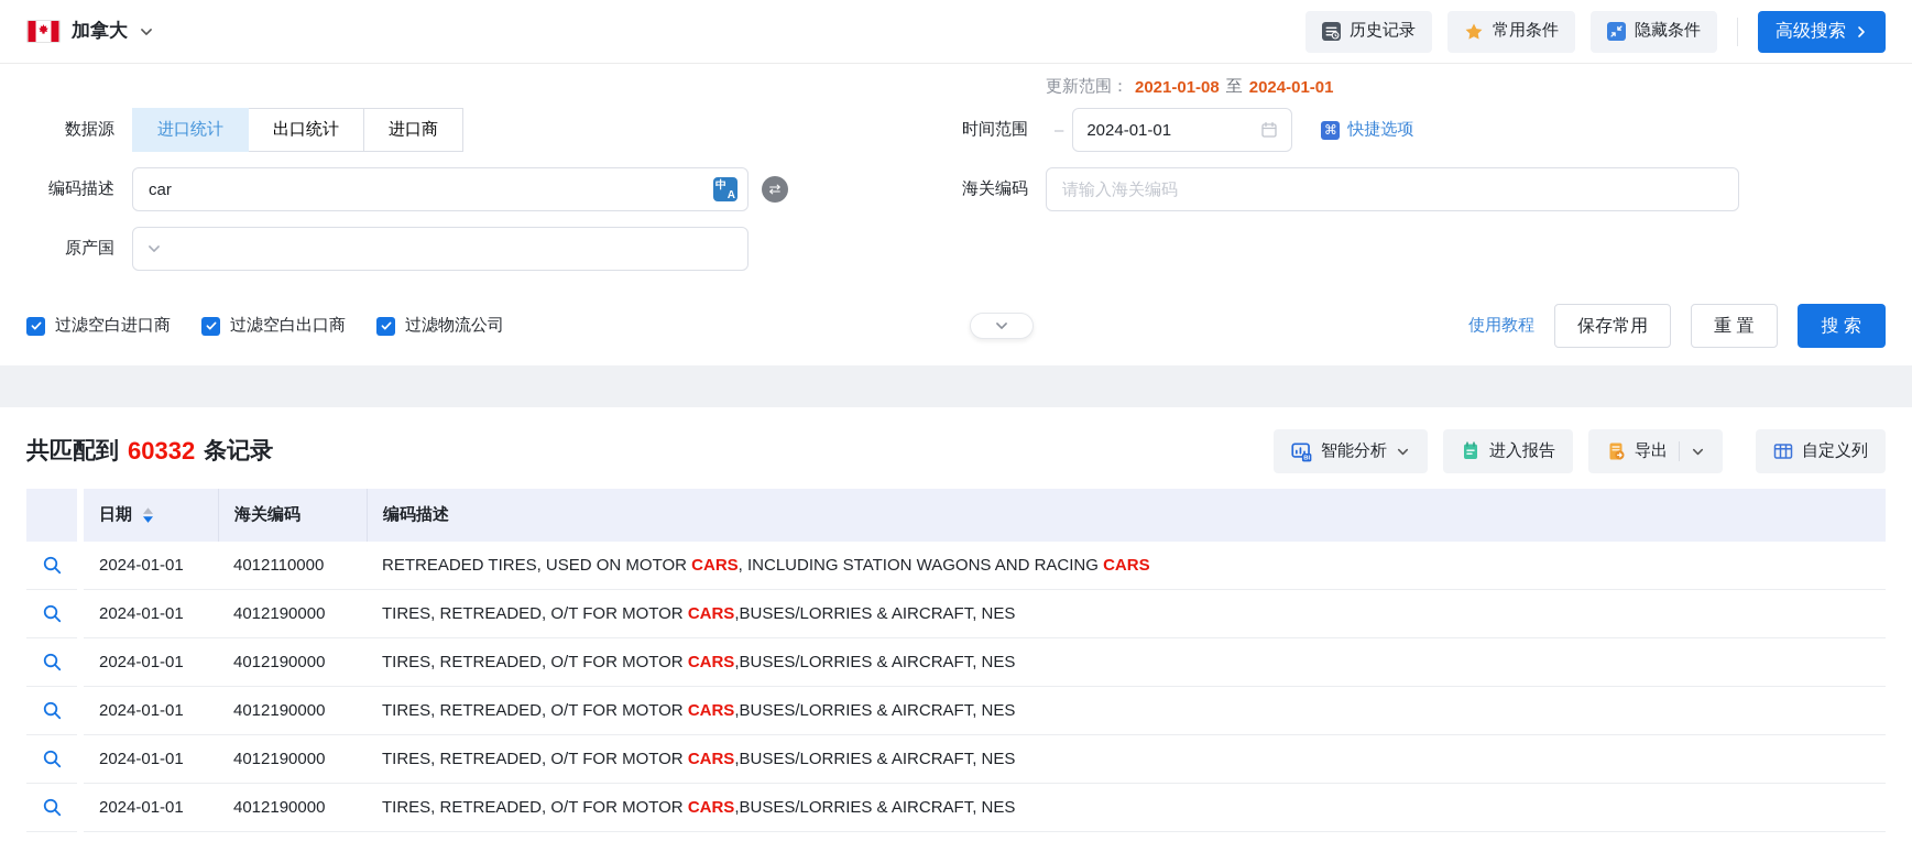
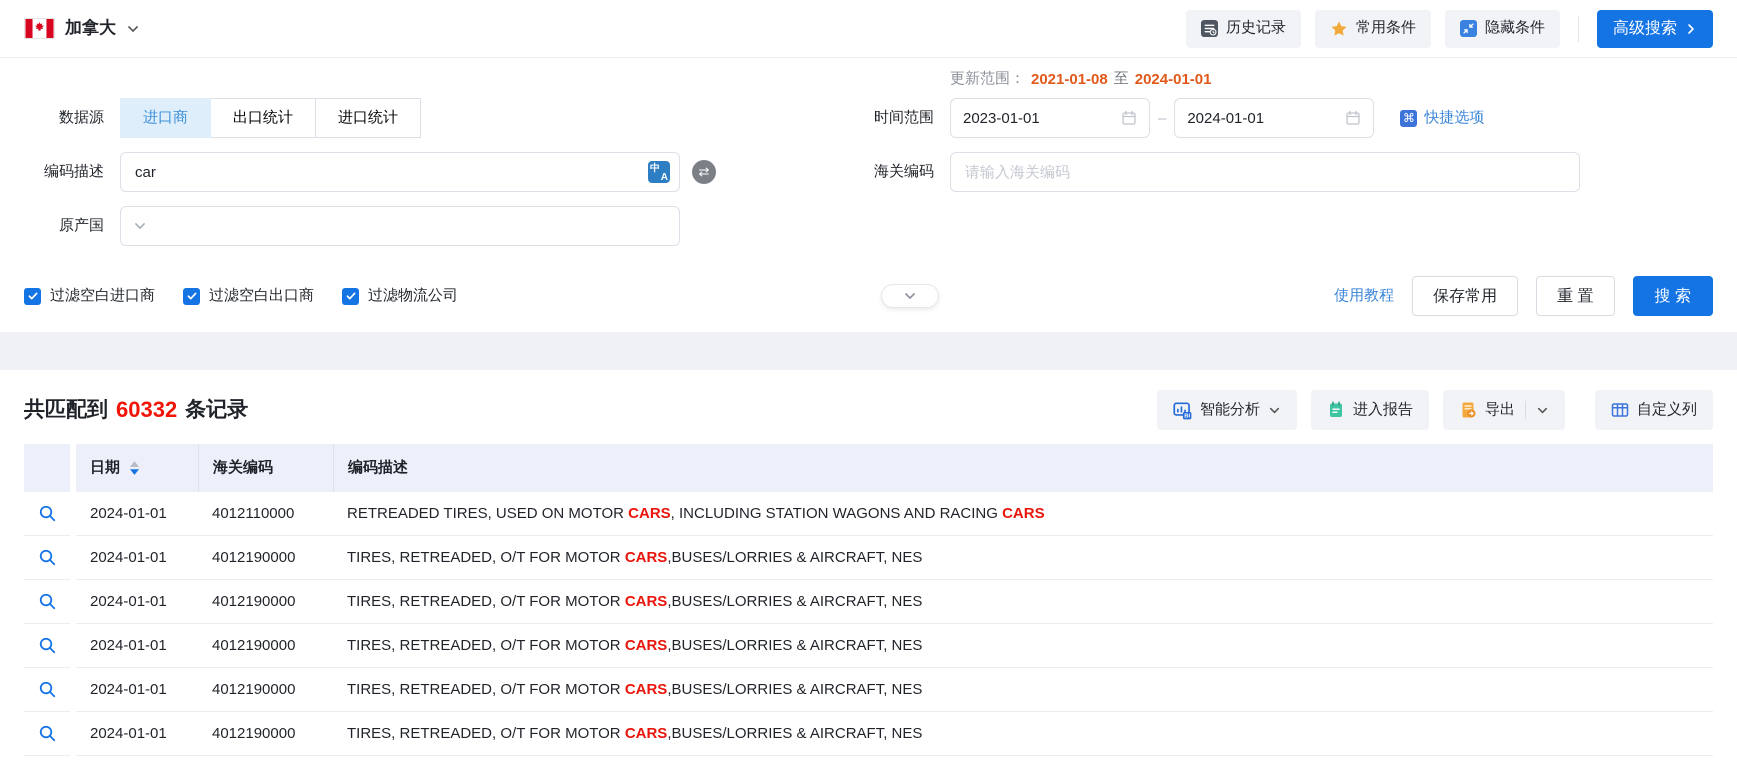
  加拿大
  历史记录
  常用条件
  隐藏条件
  高级搜索
  数据源
- 进口统计
+ 进口商
  出口统计
- 进口商
+ 进口统计
  更新范围：
  2021-01-08
  至
  2024-01-01
  时间范围
+ 2023-01-01
  –
  2024-01-01
  ⌘
  快捷选项
  编码描述
  car
  中
  A
  ⇄
  海关编码
  请输入海关编码
  原产国
  过滤空白进口商
  过滤空白出口商
  过滤物流公司
  使用教程
  保存常用
  重 置
  搜 索
  共匹配到
  60332
  条记录
  智能分析
  进入报告
  导出
  自定义列
  日期
  海关编码
  编码描述
  2024-01-01
  4012110000
  RETREADED TIRES, USED ON MOTOR
  CARS
  , INCLUDING STATION WAGONS AND RACING
  CARS
  2024-01-01
  4012190000
  TIRES, RETREADED, O/T FOR MOTOR
  CARS
  ,BUSES/LORRIES & AIRCRAFT, NES
  2024-01-01
  4012190000
  TIRES, RETREADED, O/T FOR MOTOR
  CARS
  ,BUSES/LORRIES & AIRCRAFT, NES
  2024-01-01
  4012190000
  TIRES, RETREADED, O/T FOR MOTOR
  CARS
  ,BUSES/LORRIES & AIRCRAFT, NES
  2024-01-01
  4012190000
  TIRES, RETREADED, O/T FOR MOTOR
  CARS
  ,BUSES/LORRIES & AIRCRAFT, NES
  2024-01-01
  4012190000
  TIRES, RETREADED, O/T FOR MOTOR
  CARS
  ,BUSES/LORRIES & AIRCRAFT, NES
